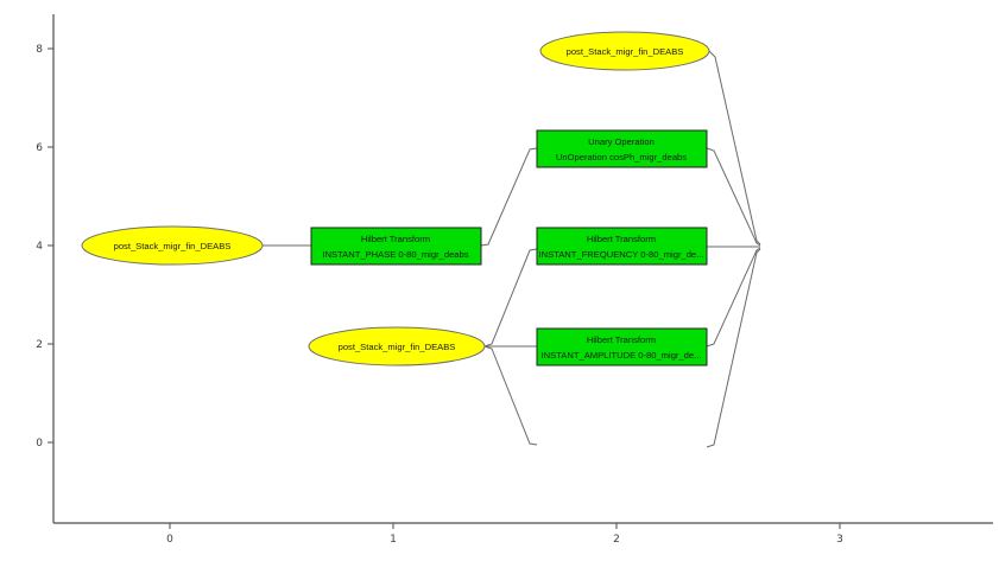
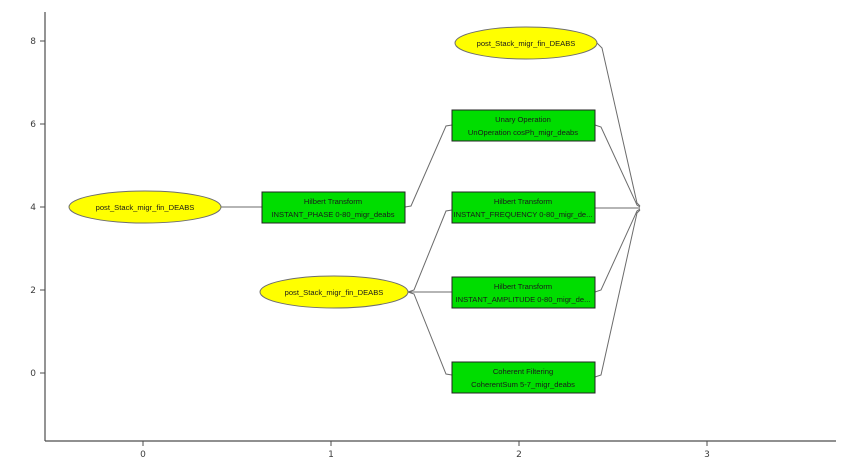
  8
  6
  4
  2
  0
  0
  1
  2
  3
  post_Stack_migr_fin_DEABS
  Hilbert Transform
  INSTANT_PHASE 0-80_migr_deabs
  post_Stack_migr_fin_DEABS
  post_Stack_migr_fin_DEABS
  Unary Operation
  UnOperation cosPh_migr_deabs
  Hilbert Transform
  INSTANT_FREQUENCY 0-80_migr_de...
  Hilbert Transform
  INSTANT_AMPLITUDE 0-80_migr_de...
+ Coherent Filtering
+ CoherentSum 5-7_migr_deabs
